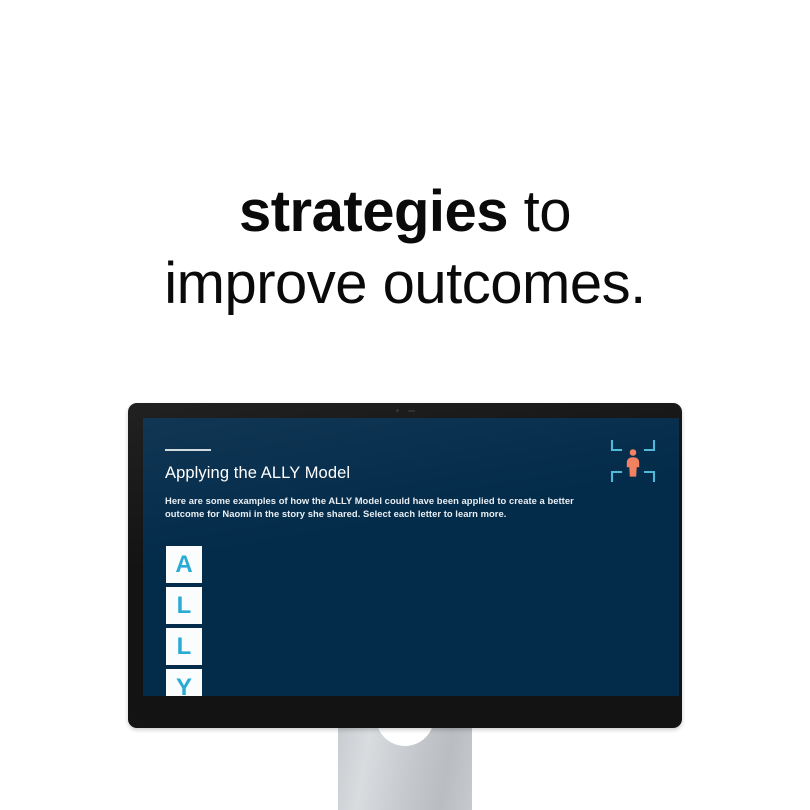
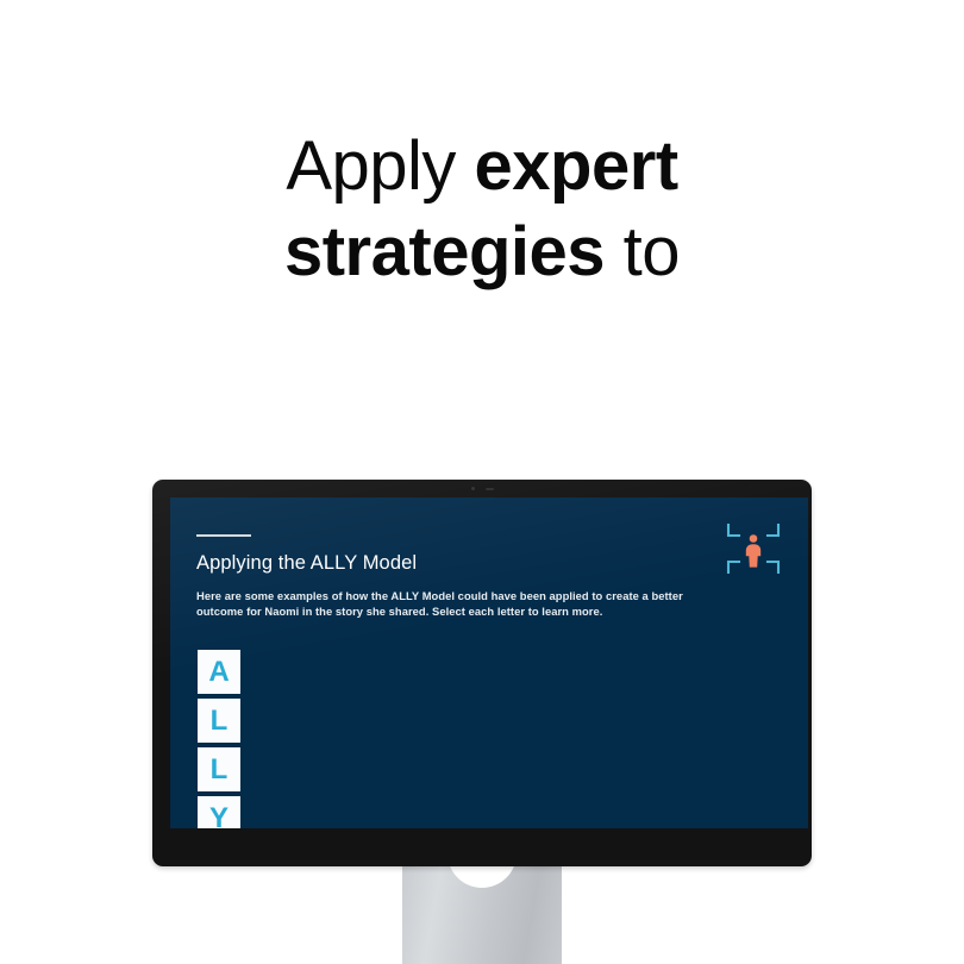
+ Apply expert
  strategies to
- improve outcomes.
